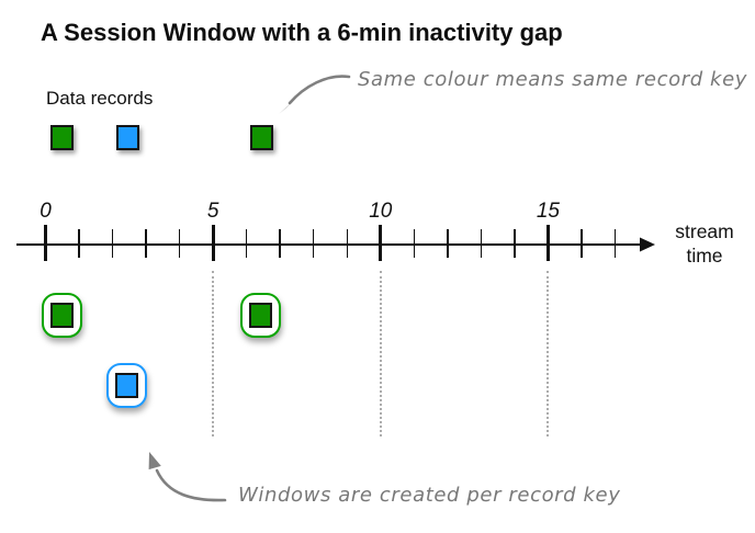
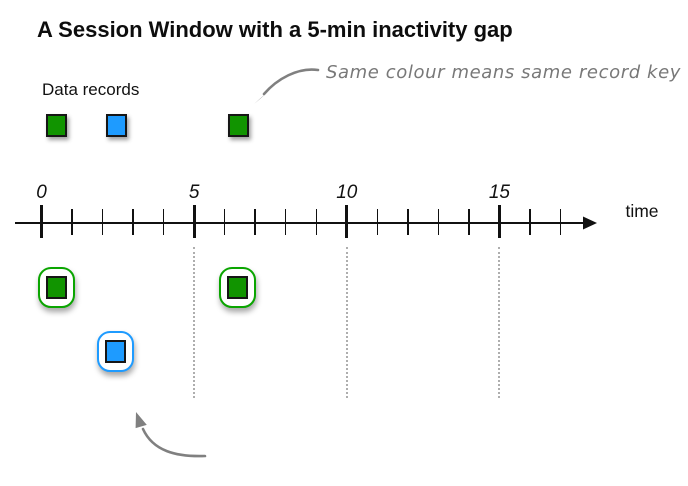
- A Session Window with a 6-min inactivity gap
+ A Session Window with a 5-min inactivity gap
  Data records
  Same colour means same record key
- Windows are created per record key
- stream
  time
  0
  5
  10
  15
